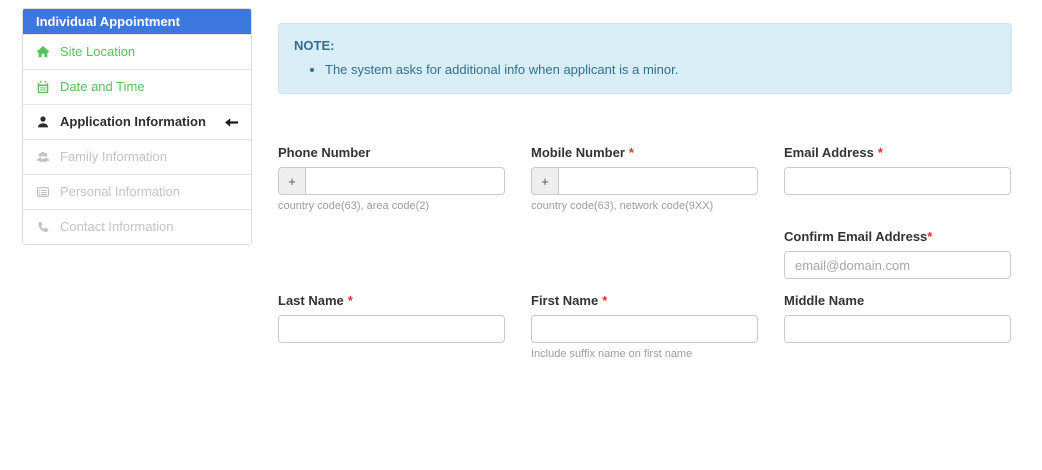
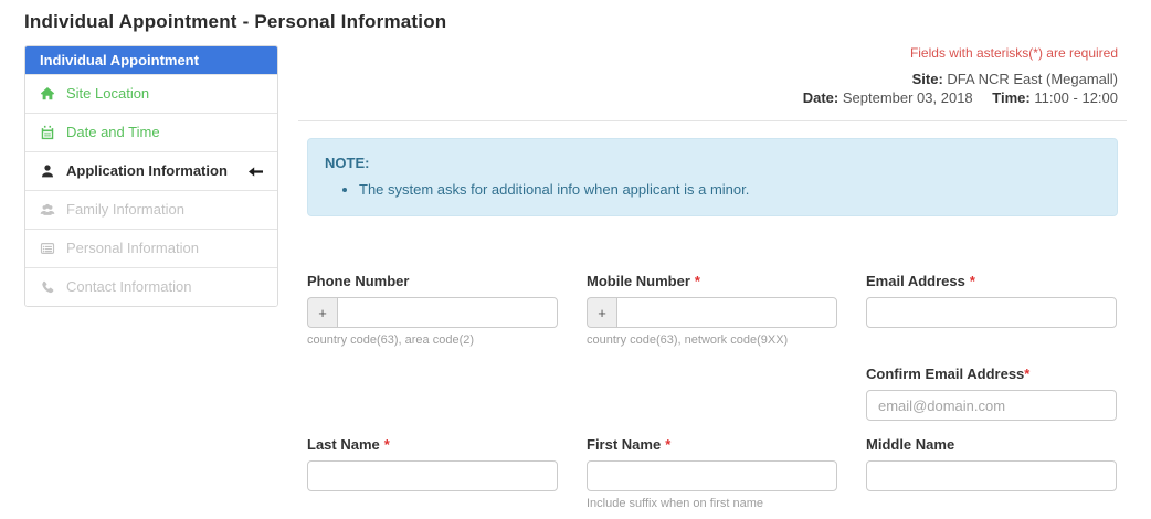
+ Individual Appointment - Personal Information
  Individual Appointment
  Site Location
  Date and Time
  Application Information
  Family Information
  Personal Information
  Contact Information
+ Fields with asterisks(*) are required
+ Site: DFA NCR East (Megamall)
+ Date: September 03, 2018 Time: 11:00 - 12:00
  NOTE:
  The system asks for additional info when applicant is a minor.
  Phone Number
  +
  country code(63), area code(2)
  Mobile Number *
  +
  country code(63), network code(9XX)
  Email Address *
  Confirm Email Address*
  email@domain.com
  Last Name *
  First Name *
- Include suffix name on first name
+ Include suffix when on first name
  Middle Name
